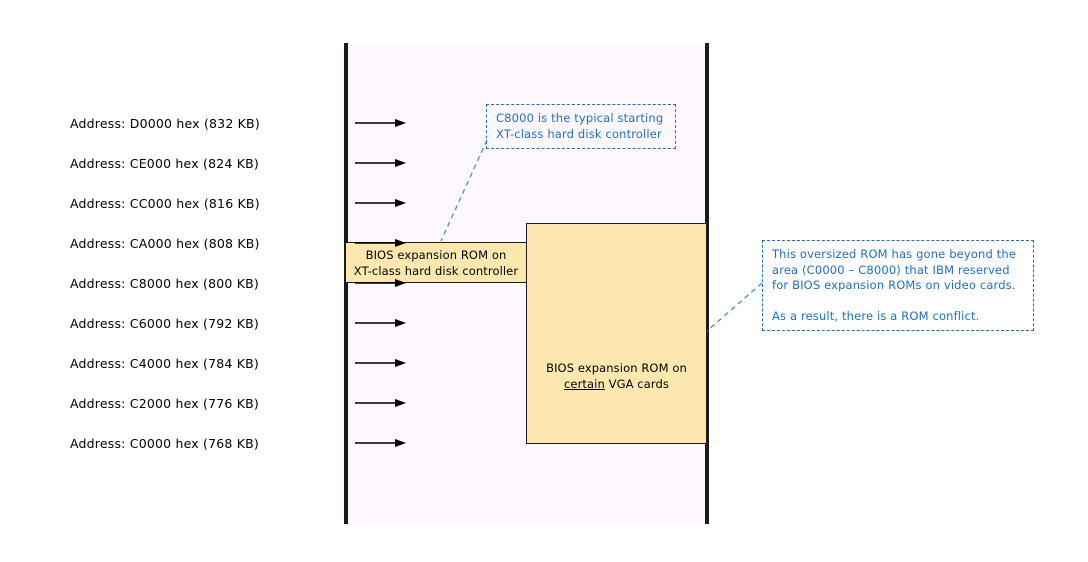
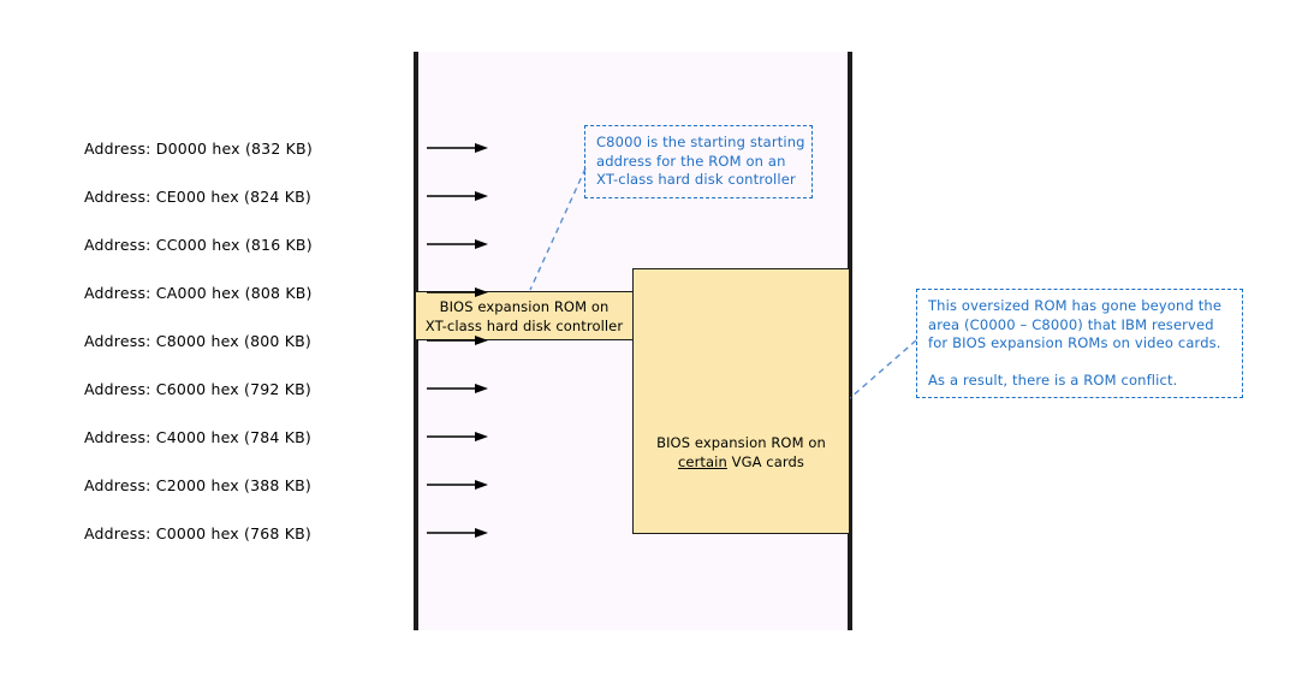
  BIOS expansion ROM on
  XT-class hard disk controller
  BIOS expansion ROM on
  certain VGA cards
  Address: D0000 hex (832 KB)
  Address: CE000 hex (824 KB)
  Address: CC000 hex (816 KB)
  Address: CA000 hex (808 KB)
  Address: C8000 hex (800 KB)
  Address: C6000 hex (792 KB)
  Address: C4000 hex (784 KB)
- Address: C2000 hex (776 KB)
+ Address: C2000 hex (388 KB)
  Address: C0000 hex (768 KB)
- C8000 is the typical starting
+ C8000 is the starting starting
+ address for the ROM on an
  XT-class hard disk controller
  This oversized ROM has gone beyond the
  area (C0000 – C8000) that IBM reserved
  for BIOS expansion ROMs on video cards.
  As a result, there is a ROM conflict.
